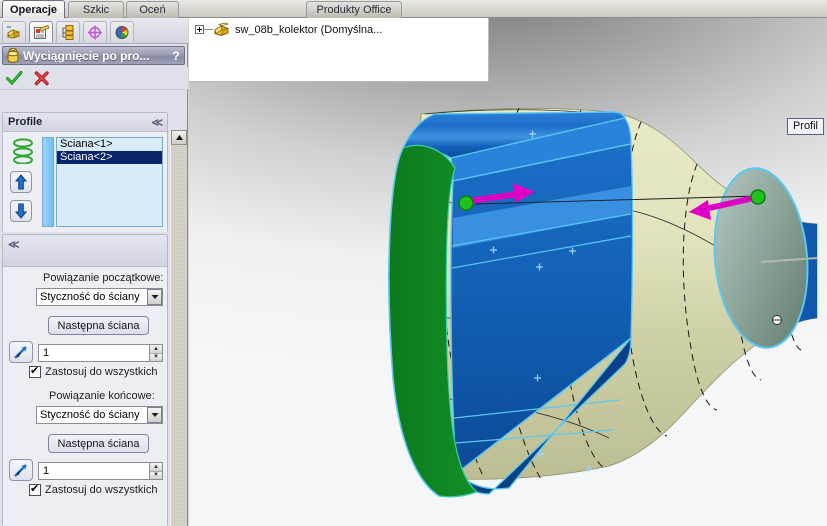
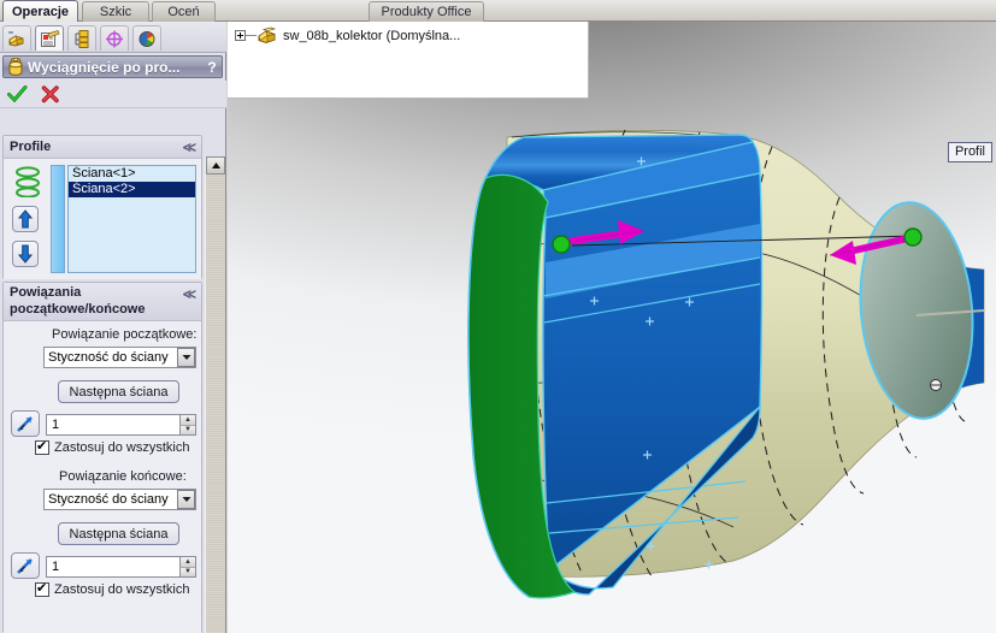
  Operacje
  Szkic
  Oceń
  Produkty Office
  Wyciągnięcie po pro...
  ?
  Profile
  ≪
  Ściana<1>
  Ściana<2>
+ Powiązania
+ początkowe/końcowe
  ≪
  Powiązanie początkowe:
  Styczność do ściany
  Następna ściana
  1
  Zastosuj do wszystkich
  Powiązanie końcowe:
  Styczność do ściany
  Następna ściana
  1
  Zastosuj do wszystkich
  Profil
  sw_08b_kolektor (Domyślna...
